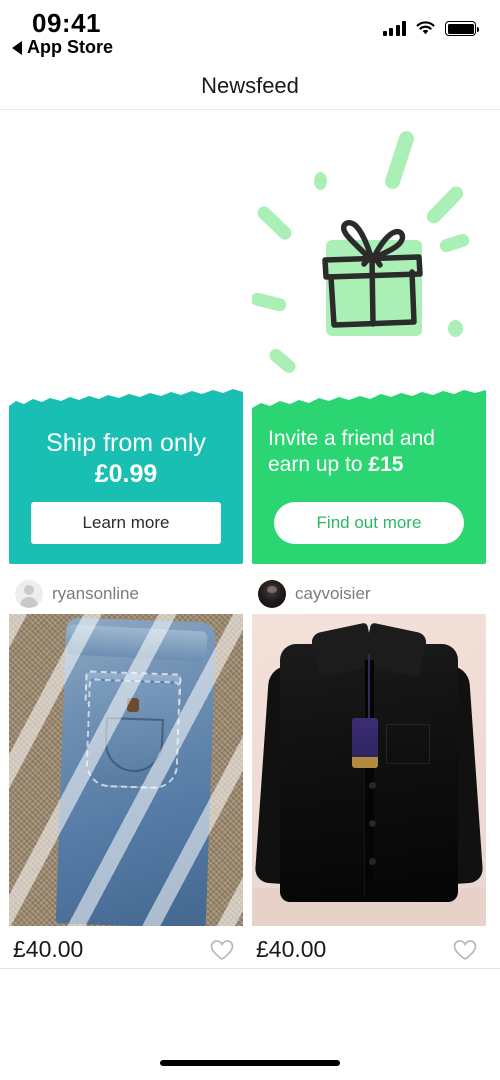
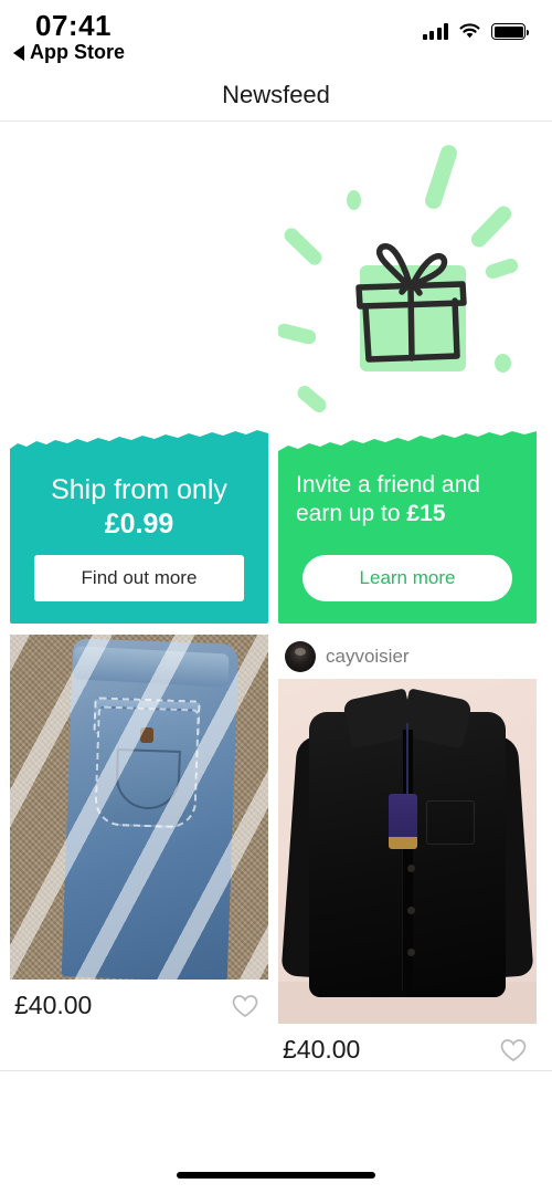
- 09:41
+ 07:41
  App Store
  Newsfeed
  Ship from only £0.99
- Learn more
+ Find out more
  Invite a friend and earn up to £15
- Find out more
+ Learn more
- ryansonline
  £40.00
  cayvoisier
  £40.00
